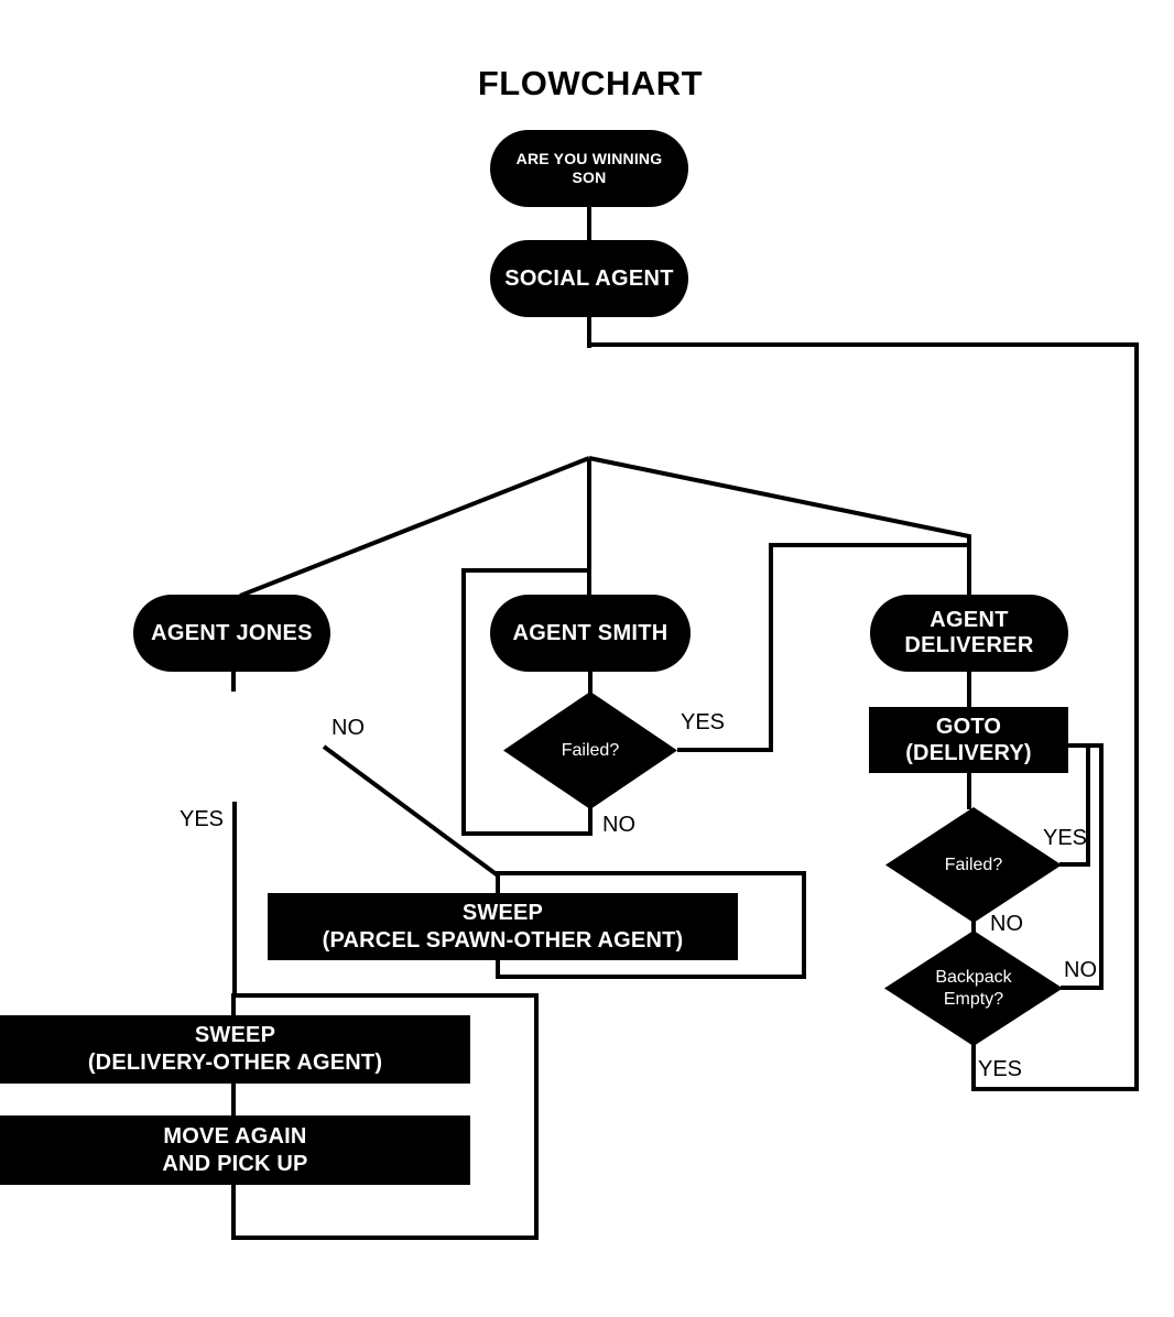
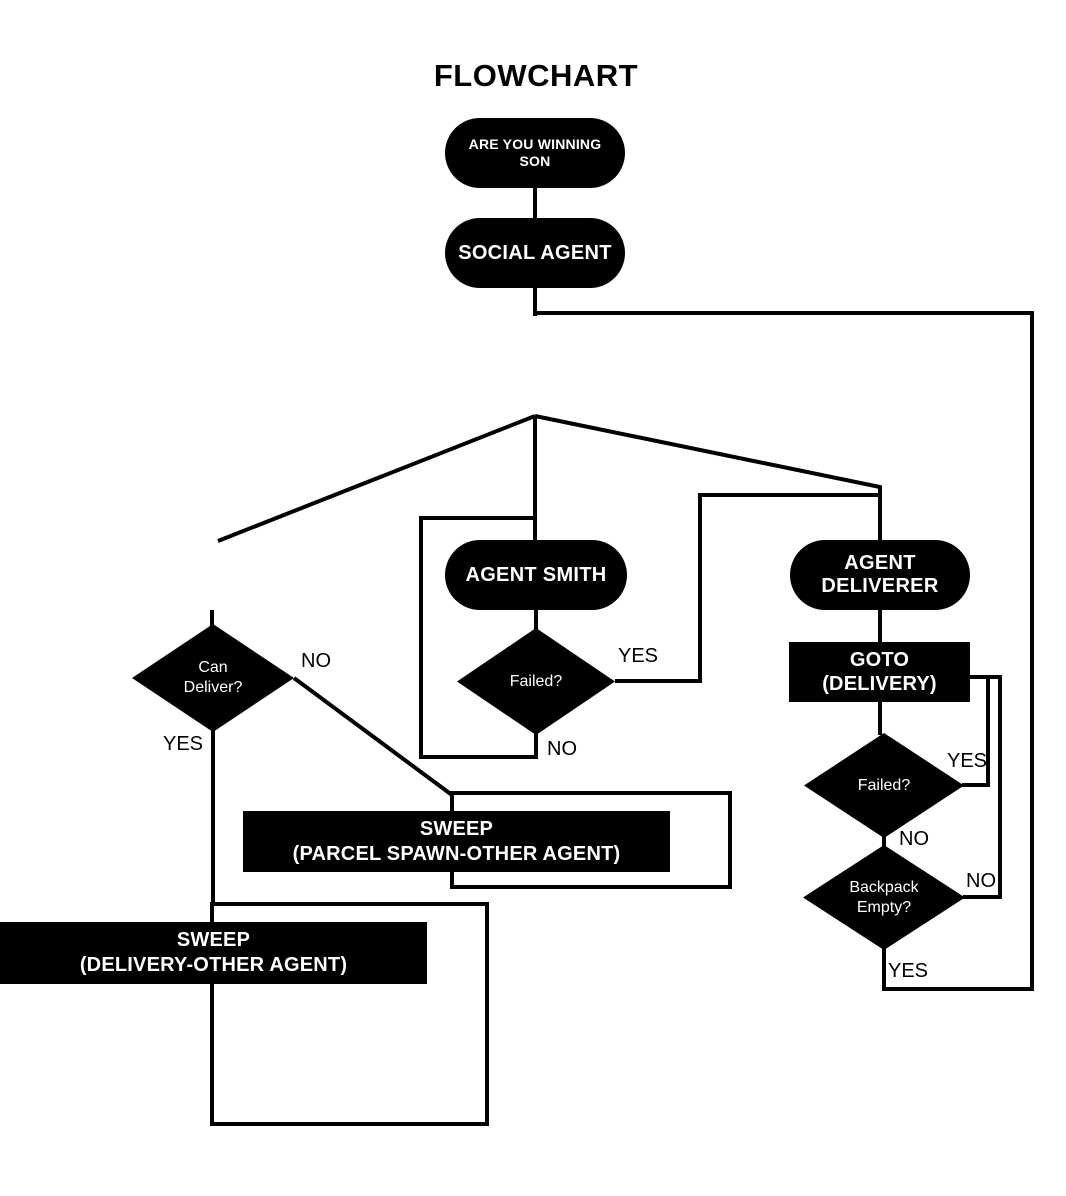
  FLOWCHART
  ARE YOU WINNING
  SON
  SOCIAL AGENT
- AGENT JONES
  AGENT SMITH
  AGENT
  DELIVERER
+ Can
+ Deliver?
  Failed?
  GOTO
  (DELIVERY)
  Failed?
  Backpack
  Empty?
  SWEEP
  (PARCEL SPAWN-OTHER AGENT)
  SWEEP
  (DELIVERY-OTHER AGENT)
- MOVE AGAIN
- AND PICK UP
  NO
  YES
  YES
  NO
  YES
  NO
  NO
  YES
